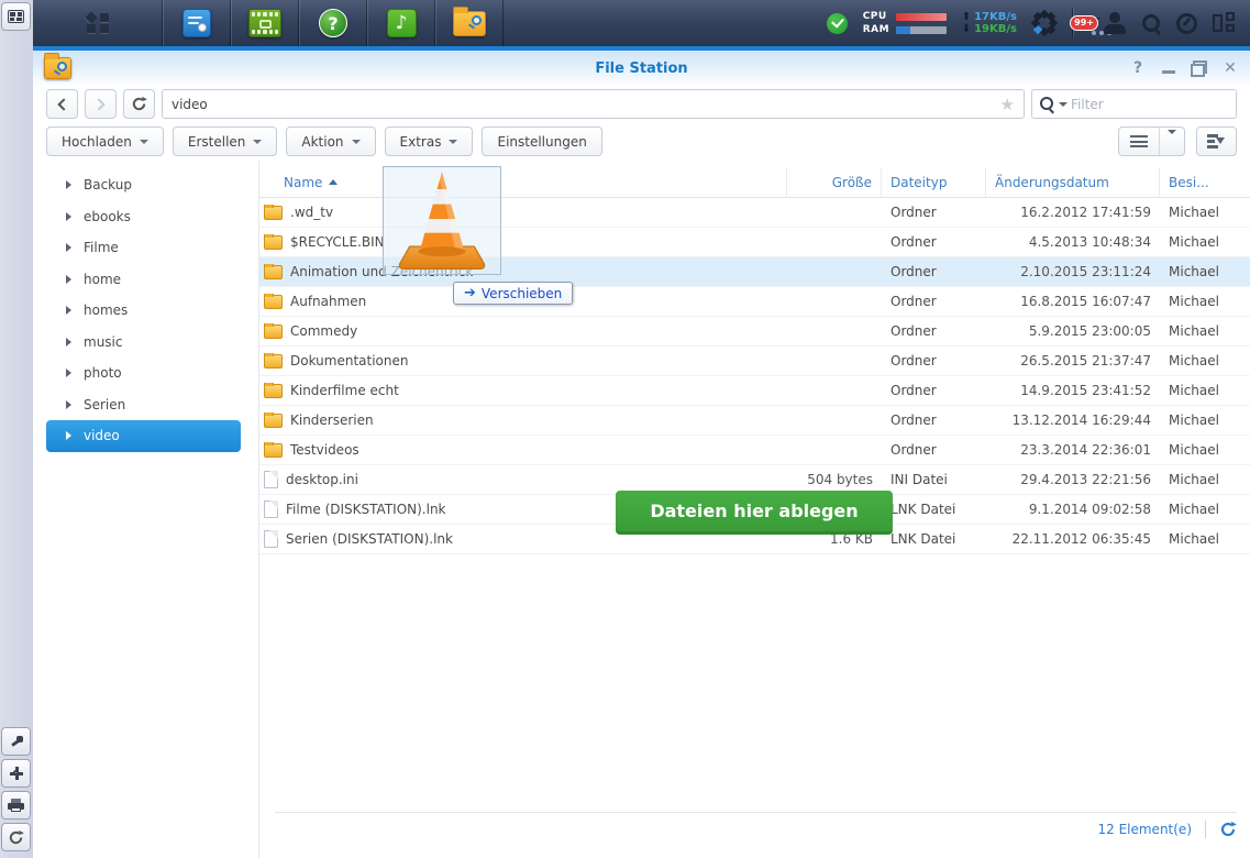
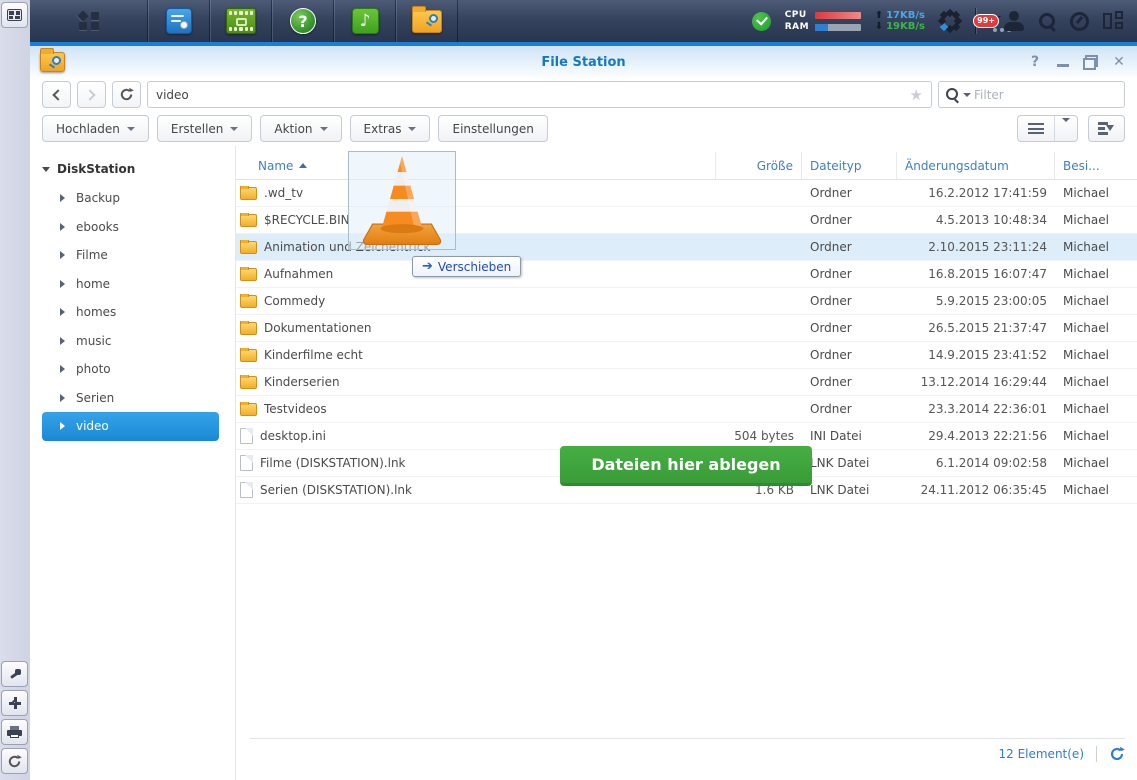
  ?
  ♪
  CPU
  RAM
  ⬆
  17KB/s
  ⬇
  19KB/s
  99+
  File Station
  ?
  ✕
  video
  ★
  Filter
  Hochladen
  Erstellen
  Aktion
  Extras
  Einstellungen
+ DiskStation
  Backup
  ebooks
  Filme
  home
  homes
  music
  photo
  Serien
  video
  Name
  Größe
  Dateityp
  Änderungsdatum
  Besi...
  .wd_tv
  Ordner
  16.2.2012 17:41:59
  Michael
  $RECYCLE.BIN
  Ordner
  4.5.2013 10:48:34
  Michael
  Animation und Zeichentrick
  Ordner
  2.10.2015 23:11:24
  Michael
  Aufnahmen
  Ordner
  16.8.2015 16:07:47
  Michael
  Commedy
  Ordner
  5.9.2015 23:00:05
  Michael
  Dokumentationen
  Ordner
  26.5.2015 21:37:47
  Michael
  Kinderfilme echt
  Ordner
  14.9.2015 23:41:52
  Michael
  Kinderserien
  Ordner
  13.12.2014 16:29:44
  Michael
  Testvideos
  Ordner
  23.3.2014 22:36:01
  Michael
  desktop.ini
  504 bytes
  INI Datei
  29.4.2013 22:21:56
  Michael
  Filme (DISKSTATION).lnk
  LNK Datei
- 9.1.2014 09:02:58
+ 6.1.2014 09:02:58
  Michael
  Serien (DISKSTATION).lnk
  1.6 KB
  LNK Datei
- 22.11.2012 06:35:45
+ 24.11.2012 06:35:45
  Michael
  12 Element(e)
  ➔
  Verschieben
  Dateien hier ablegen
